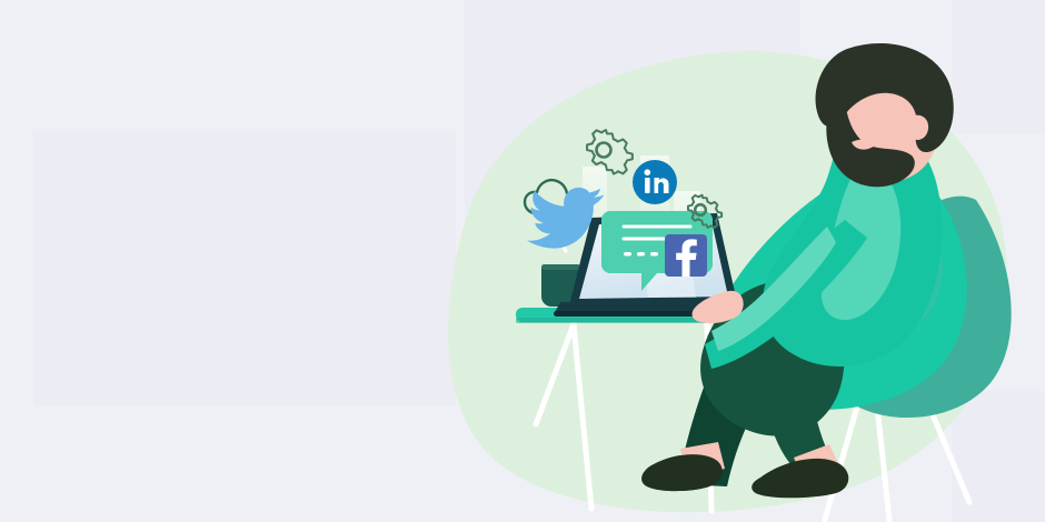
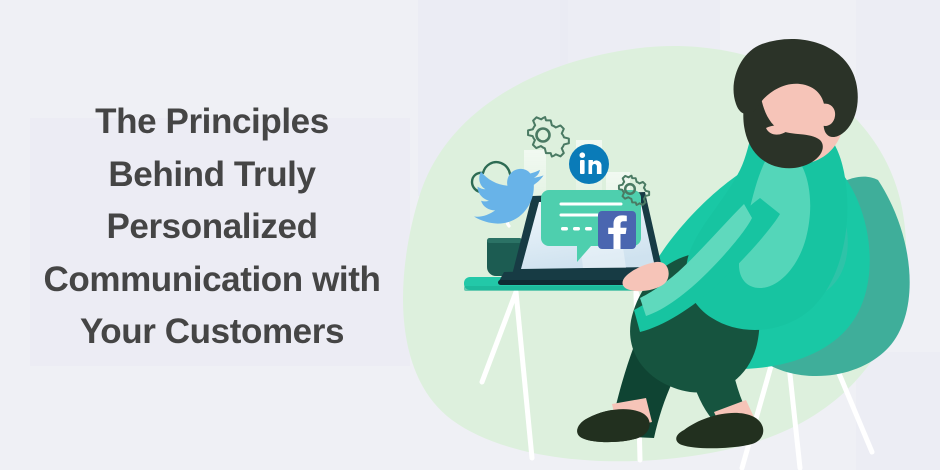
+ The Principles
+ Behind Truly
+ Personalized
+ Communication with
+ Your Customers
